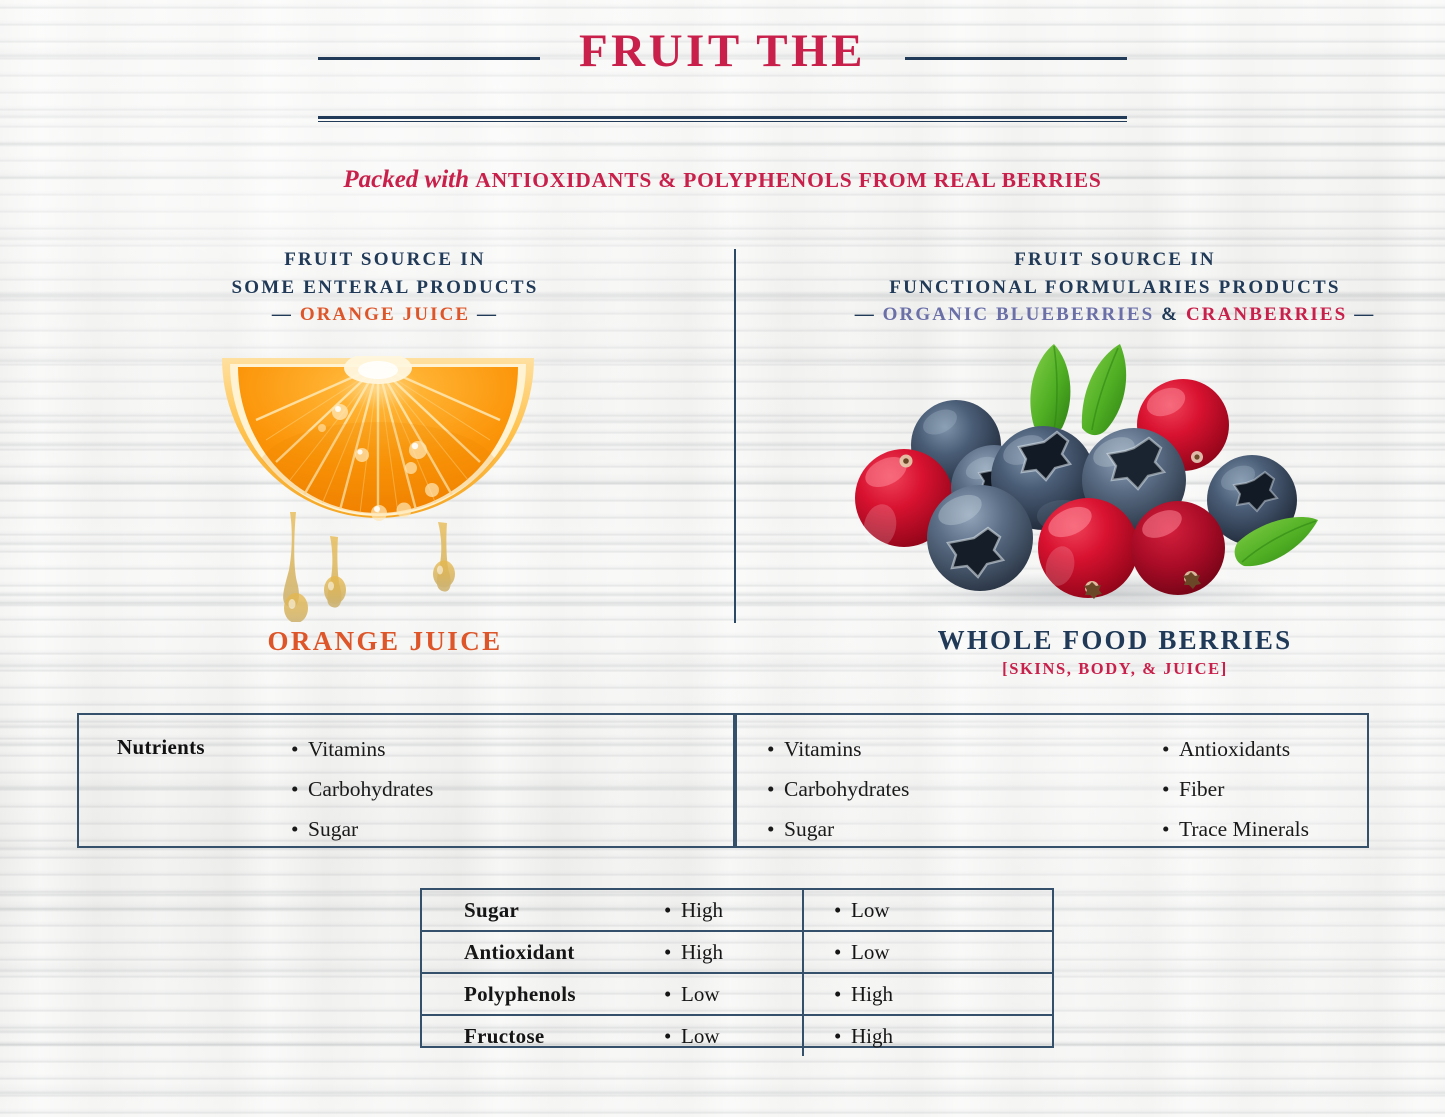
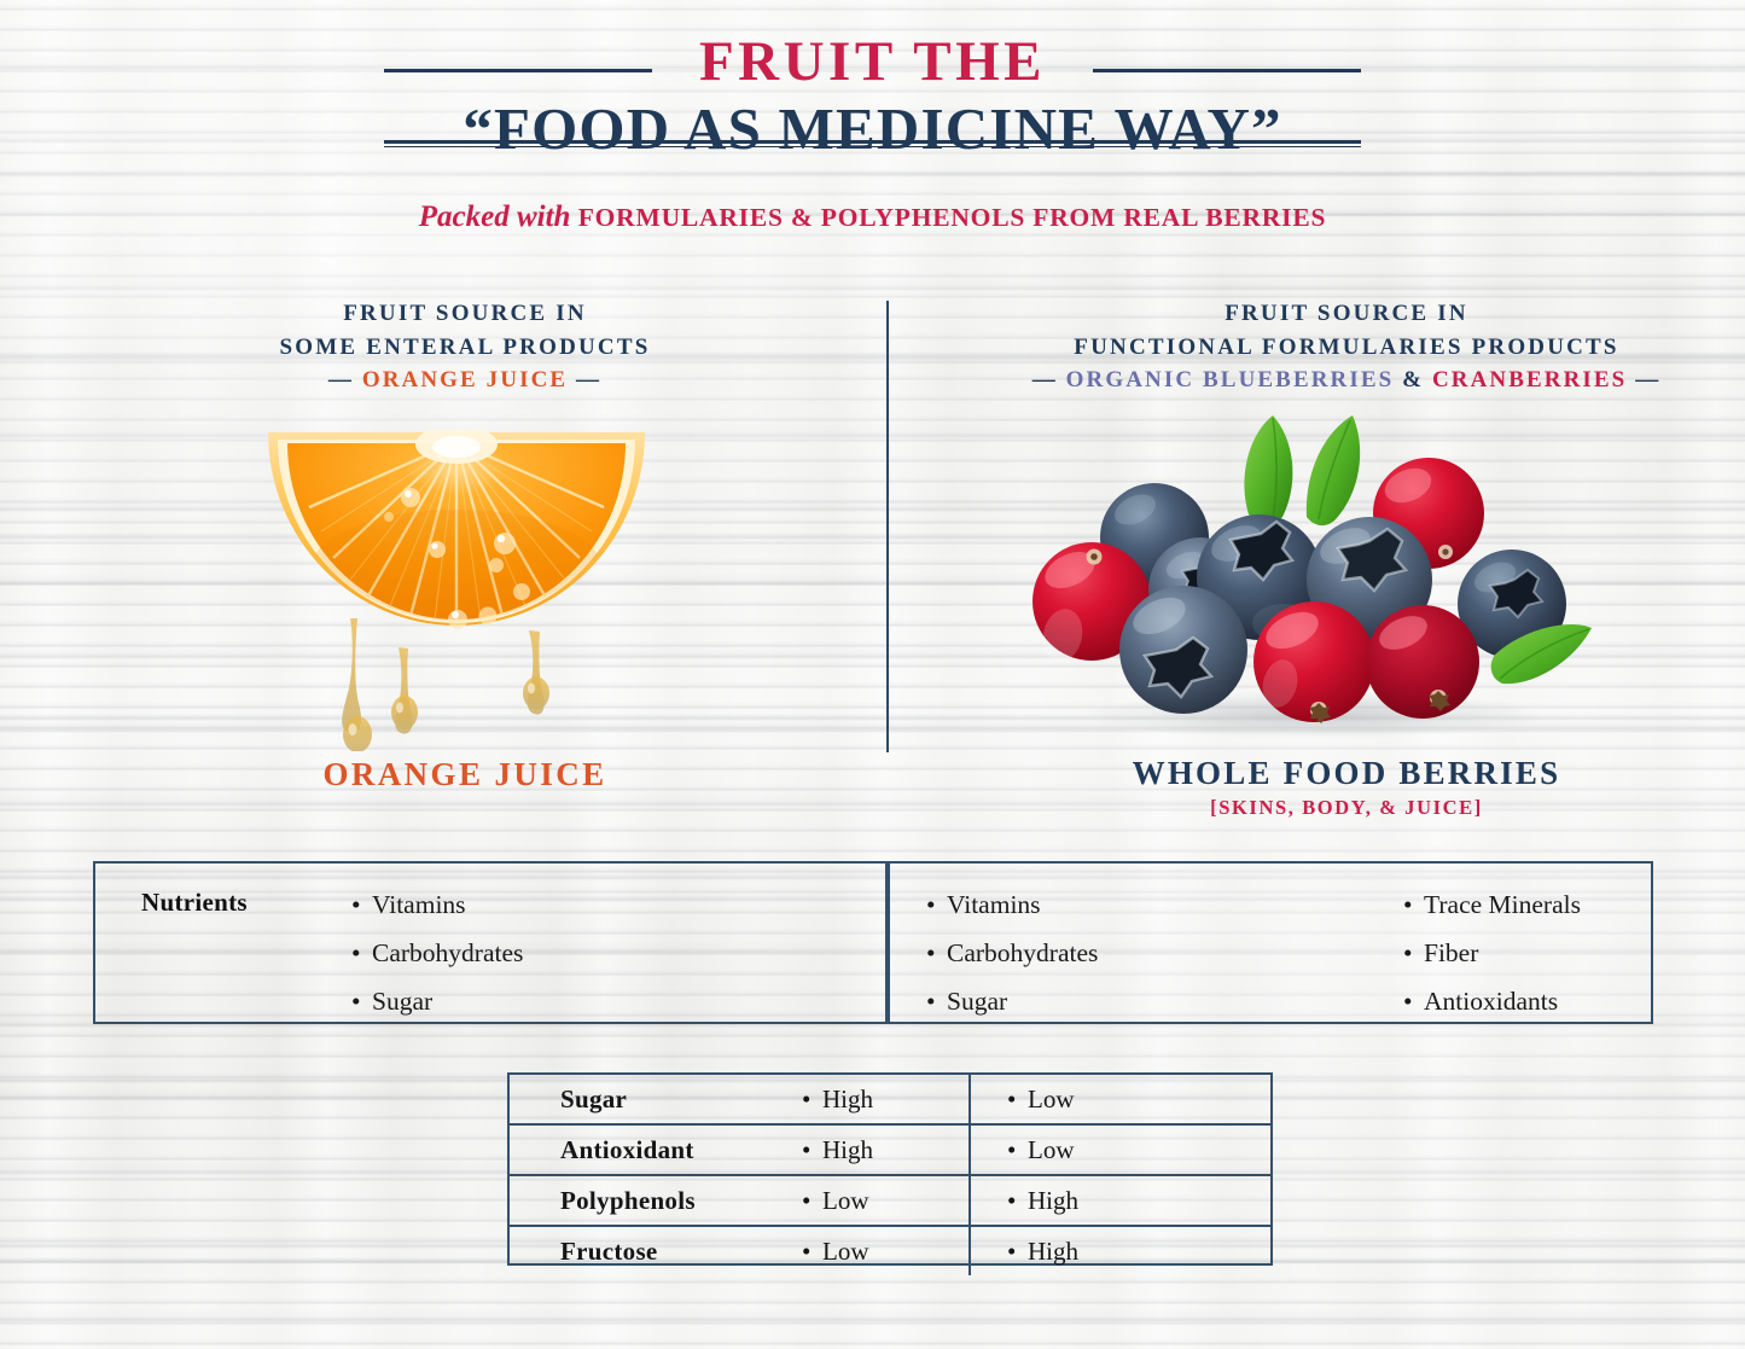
  FRUIT THE
+ “FOOD AS MEDICINE WAY”
- Packed with ANTIOXIDANTS & POLYPHENOLS FROM REAL BERRIES
+ Packed with FORMULARIES & POLYPHENOLS FROM REAL BERRIES
  FRUIT SOURCE IN
  SOME ENTERAL PRODUCTS
  — ORANGE JUICE —
  FRUIT SOURCE IN
  FUNCTIONAL FORMULARIES PRODUCTS
  — ORGANIC BLUEBERRIES & CRANBERRIES —
  ORANGE JUICE
  WHOLE FOOD BERRIES
  [SKINS, BODY, & JUICE]
  Nutrients
  • Vitamins
  • Carbohydrates
  • Sugar
  • Vitamins
  • Carbohydrates
  • Sugar
- • Antioxidants
+ • Trace Minerals
  • Fiber
- • Trace Minerals
+ • Antioxidants
  Sugar	• High	• Low
  Antioxidant	• High	• Low
  Polyphenols	• Low	• High
  Fructose	• Low	• High
